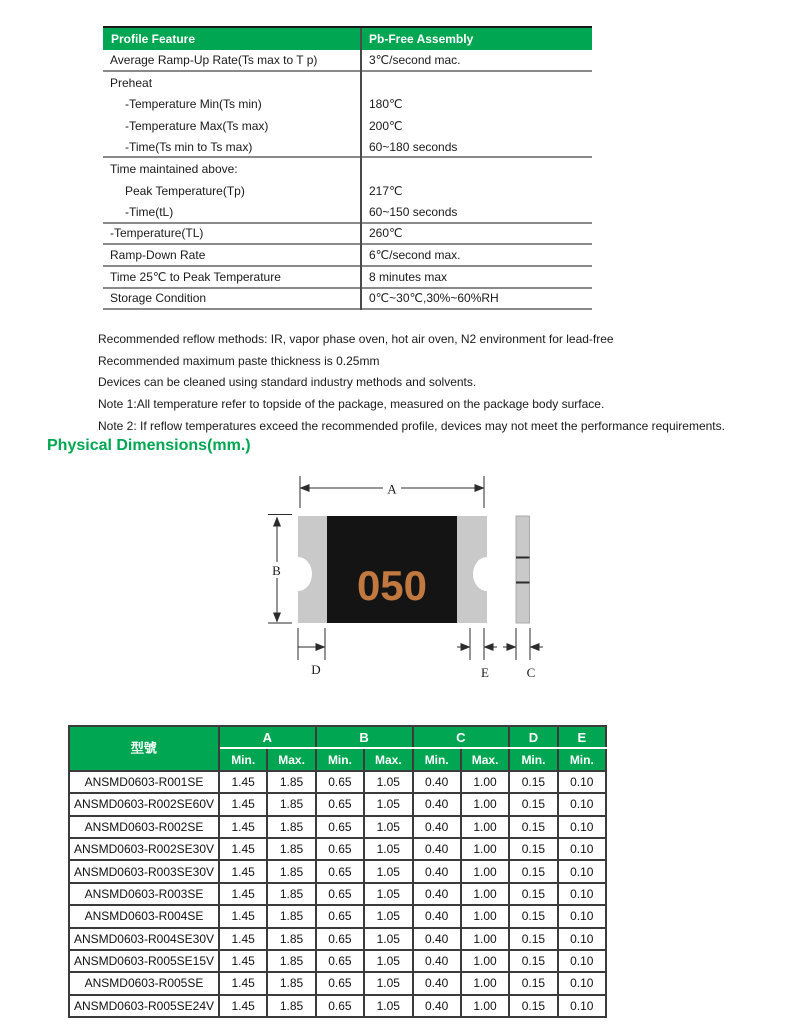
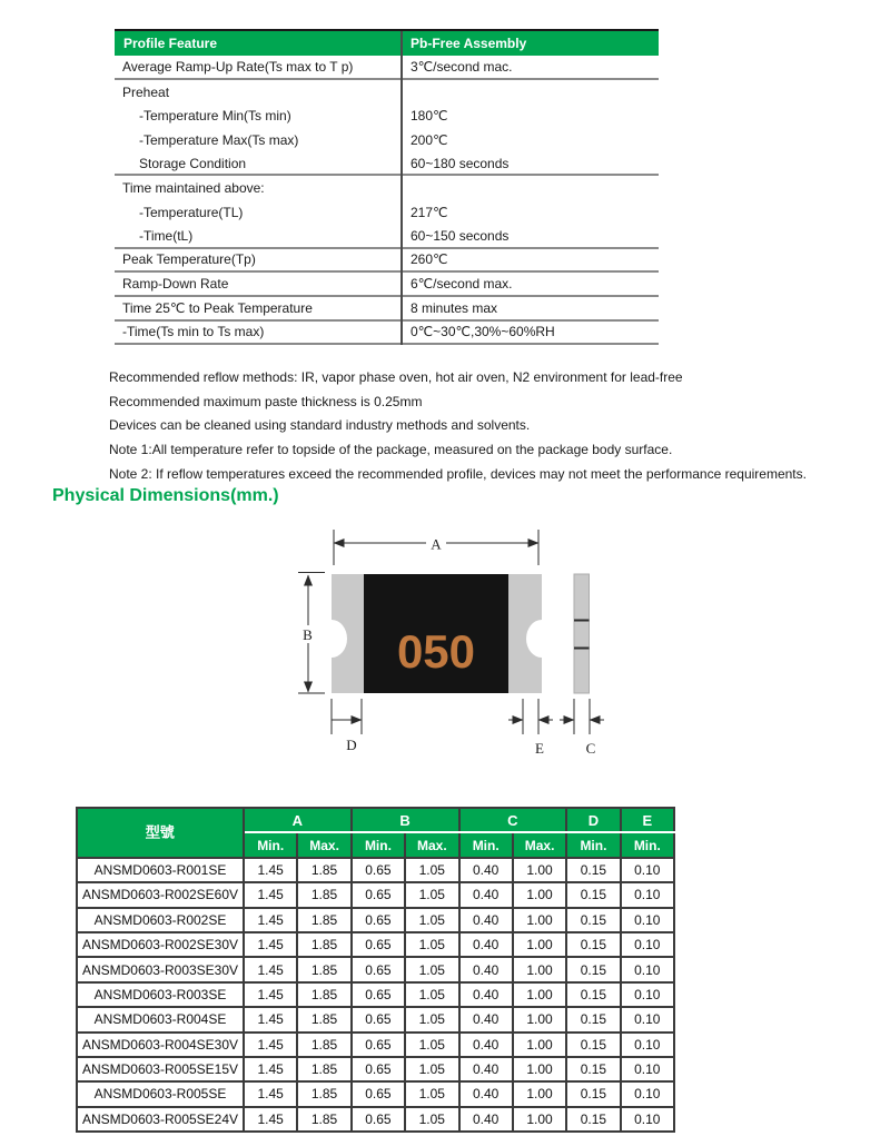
  Profile Feature
  Pb-Free Assembly
  Average Ramp-Up Rate(Ts max to T p)
  3℃/second mac.
  Preheat
  -Temperature Min(Ts min)
  180℃
  -Temperature Max(Ts max)
  200℃
- -Time(Ts min to Ts max)
+ Storage Condition
  60~180 seconds
  Time maintained above:
- Peak Temperature(Tp)
+ -Temperature(TL)
  217℃
  -Time(tL)
  60~150 seconds
- -Temperature(TL)
+ Peak Temperature(Tp)
  260℃
  Ramp-Down Rate
  6℃/second max.
  Time 25℃ to Peak Temperature
  8 minutes max
- Storage Condition
+ -Time(Ts min to Ts max)
  0℃~30℃,30%~60%RH
  Recommended reflow methods: IR, vapor phase oven, hot air oven, N2 environment for lead-free
  Recommended maximum paste thickness is 0.25mm
  Devices can be cleaned using standard industry methods and solvents.
  Note 1:All temperature refer to topside of the package, measured on the package body surface.
  Note 2: If reflow temperatures exceed the recommended profile, devices may not meet the performance requirements.
  Physical Dimensions(mm.)
  050
  A
  B
  D
  E
  C
  型號	A	B	C	D	E
  Min.	Max.	Min.	Max.	Min.	Max.	Min.	Min.
  ANSMD0603-R001SE	1.45	1.85	0.65	1.05	0.40	1.00	0.15	0.10
  ANSMD0603-R002SE60V	1.45	1.85	0.65	1.05	0.40	1.00	0.15	0.10
  ANSMD0603-R002SE	1.45	1.85	0.65	1.05	0.40	1.00	0.15	0.10
  ANSMD0603-R002SE30V	1.45	1.85	0.65	1.05	0.40	1.00	0.15	0.10
  ANSMD0603-R003SE30V	1.45	1.85	0.65	1.05	0.40	1.00	0.15	0.10
  ANSMD0603-R003SE	1.45	1.85	0.65	1.05	0.40	1.00	0.15	0.10
  ANSMD0603-R004SE	1.45	1.85	0.65	1.05	0.40	1.00	0.15	0.10
  ANSMD0603-R004SE30V	1.45	1.85	0.65	1.05	0.40	1.00	0.15	0.10
  ANSMD0603-R005SE15V	1.45	1.85	0.65	1.05	0.40	1.00	0.15	0.10
  ANSMD0603-R005SE	1.45	1.85	0.65	1.05	0.40	1.00	0.15	0.10
  ANSMD0603-R005SE24V	1.45	1.85	0.65	1.05	0.40	1.00	0.15	0.10
